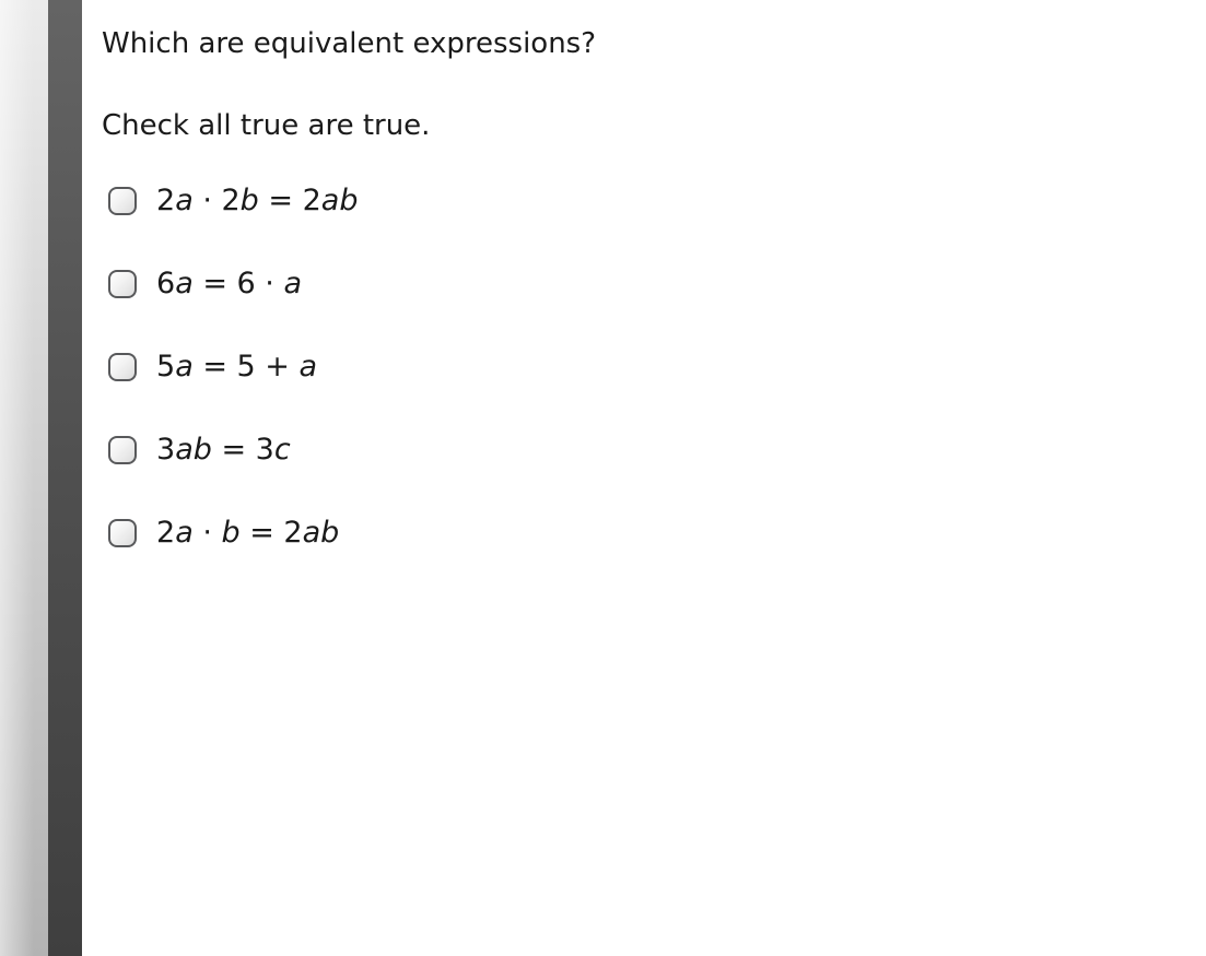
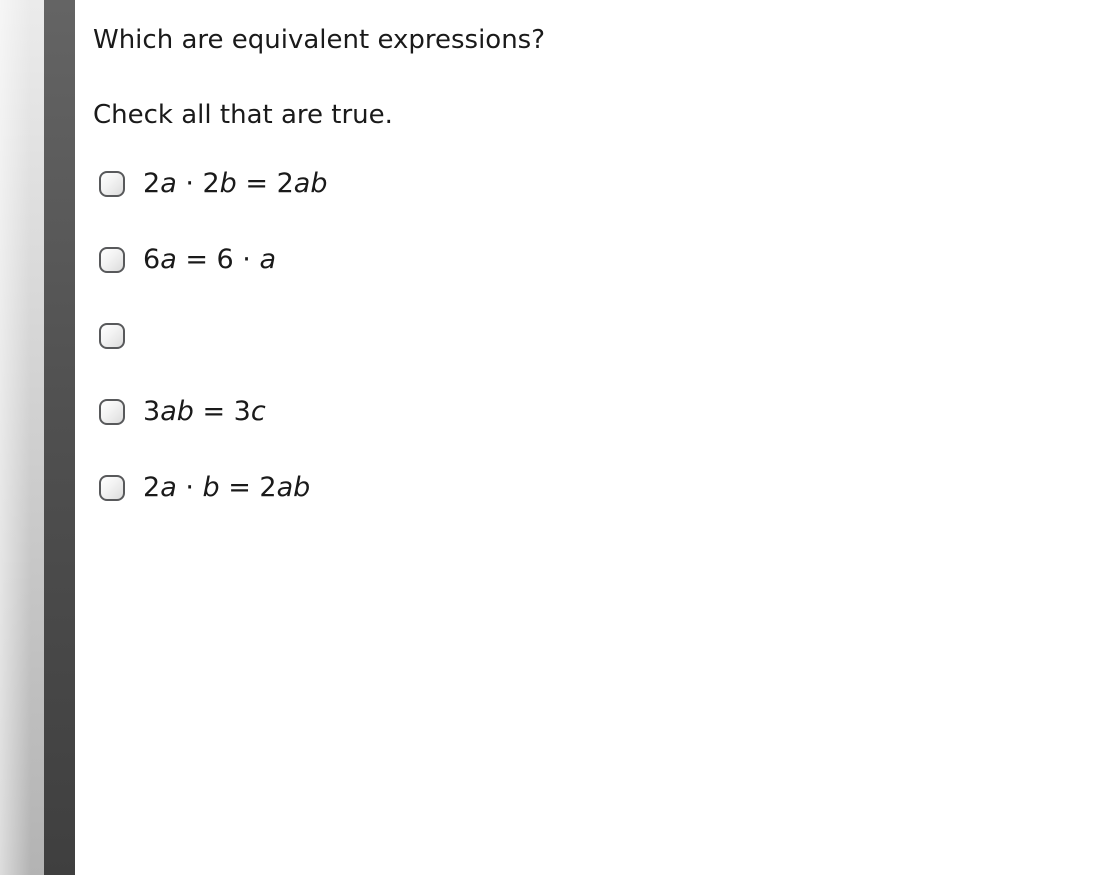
  Which are equivalent expressions?
- Check all true are true.
+ Check all that are true.
  2a · 2b = 2ab
  6a = 6 · a
- 5a = 5 + a
  3ab = 3c
  2a · b = 2ab
